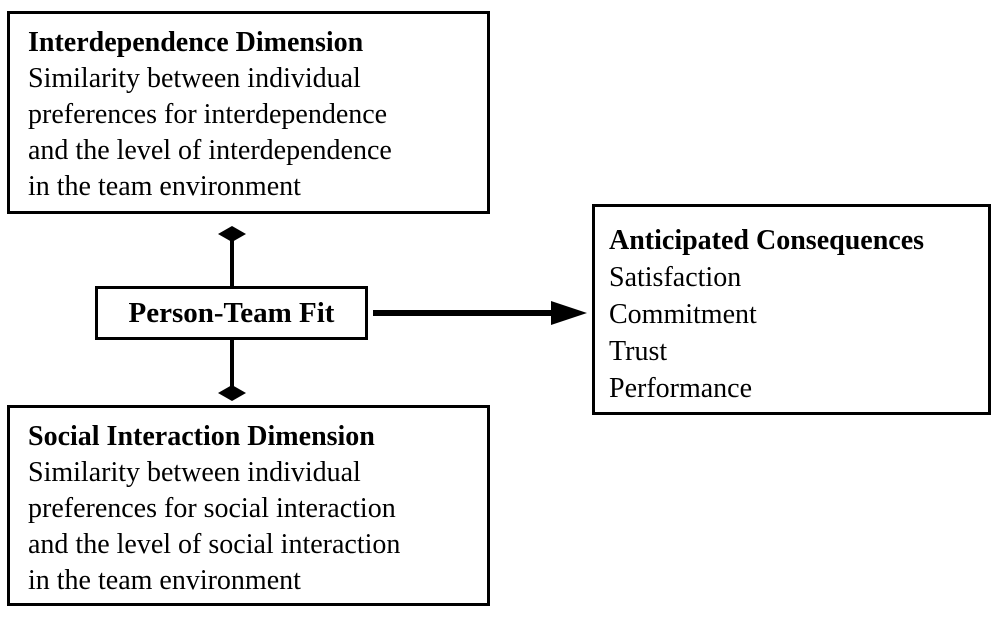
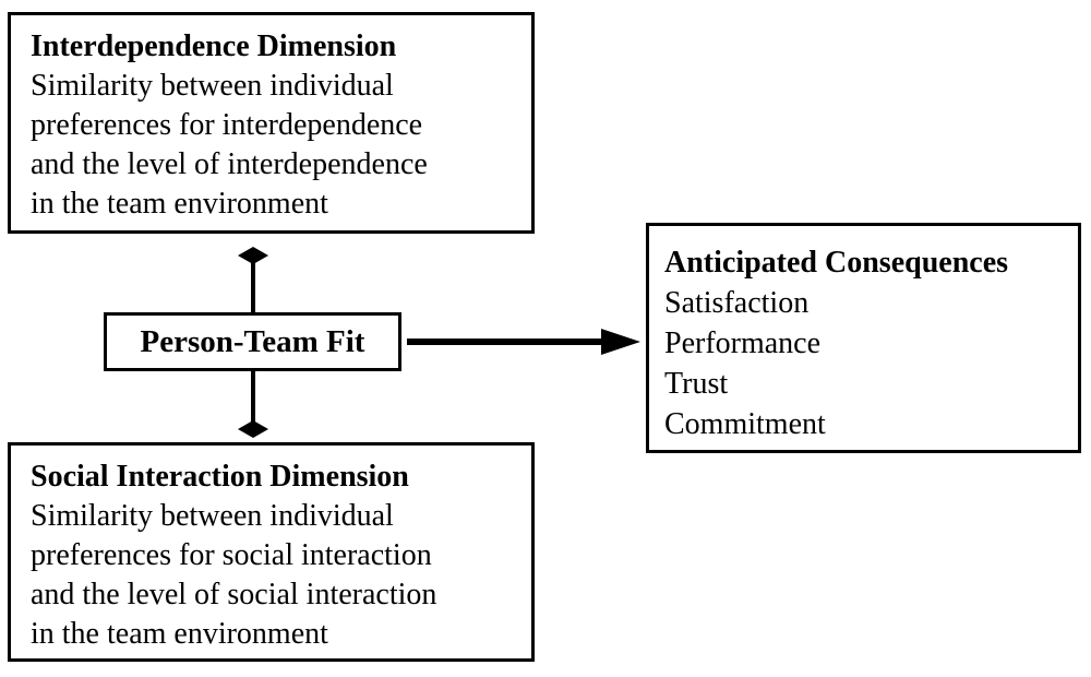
  Interdependence Dimension
  Similarity between individual
  preferences for interdependence
  and the level of interdependence
  in the team environment
  Person-Team Fit
  Social Interaction Dimension
  Similarity between individual
  preferences for social interaction
  and the level of social interaction
  in the team environment
  Anticipated Consequences
  Satisfaction
- Commitment
+ Performance
  Trust
- Performance
+ Commitment
